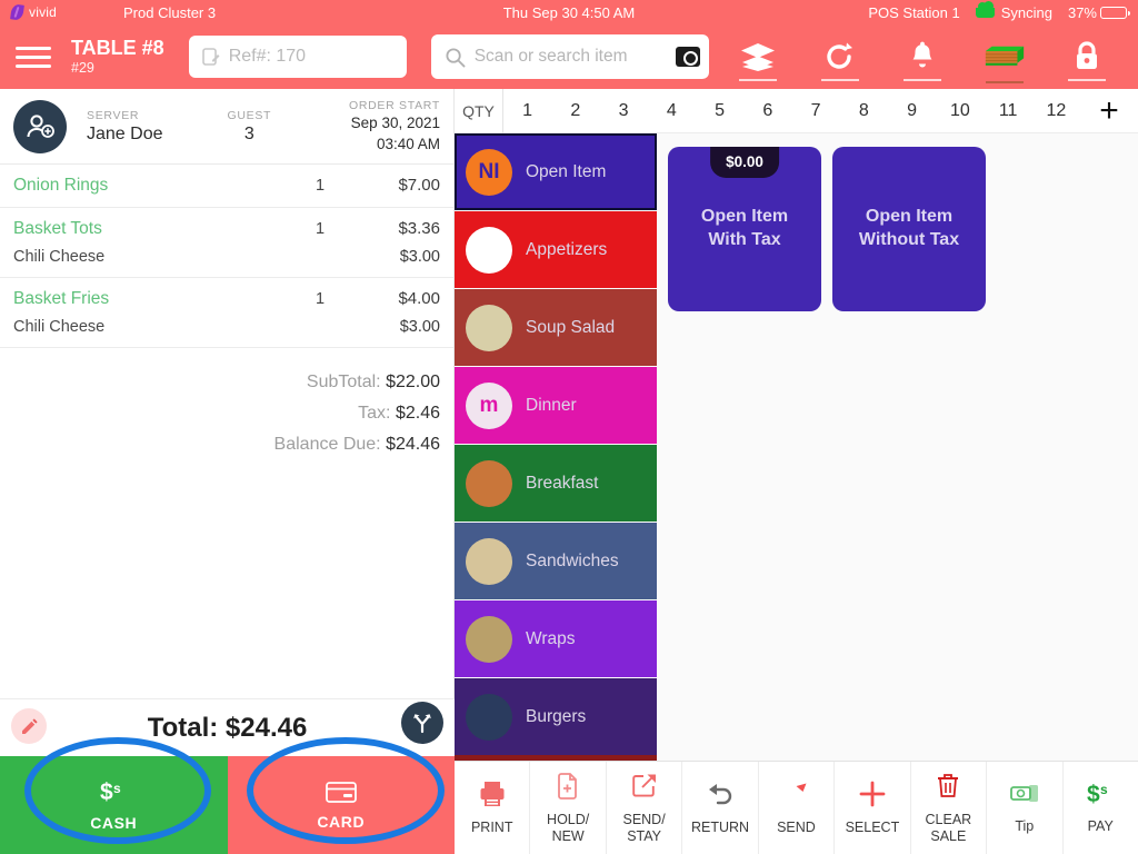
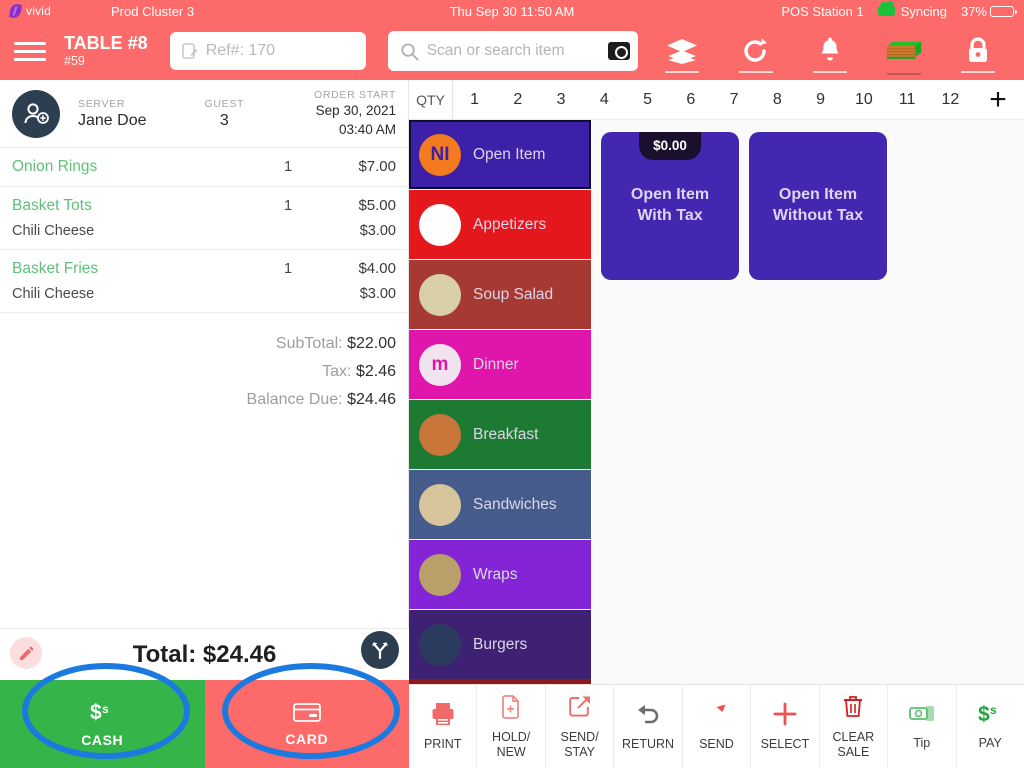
  vivid
  Prod Cluster 3
- Thu Sep 30 4:50 AM
+ Thu Sep 30 11:50 AM
  POS Station 1
  Syncing
  37%
  TABLE #8
- #29
+ #59
  Ref#: 170
  Scan or search item
  SERVER
  Jane Doe
  GUEST
  3
  ORDER START
  Sep 30, 2021
  03:40 AM
  Onion Rings
  1
  $7.00
  Basket Tots
  1
- $3.36
+ $5.00
  Chili Cheese
  $3.00
  Basket Fries
  1
  $4.00
  Chili Cheese
  $3.00
  SubTotal: $22.00
  Tax: $2.46
  Balance Due: $24.46
  Total: $24.46
  $
  s
  CASH
  CARD
  QTY
  1
  2
  3
  4
  5
  6
  7
  8
  9
  10
  11
  12
  +
  NI
  Open Item
  Appetizers
  Soup Salad
  m
  Dinner
  Breakfast
  Sandwiches
  Wraps
  Burgers
  $0.00
  Open Item
  With Tax
  Open Item
  Without Tax
  PRINT
  HOLD/
  NEW
  SEND/
  STAY
  RETURN
  SEND
  SELECT
  CLEAR
  SALE
  Tip
  $
  s
  PAY
